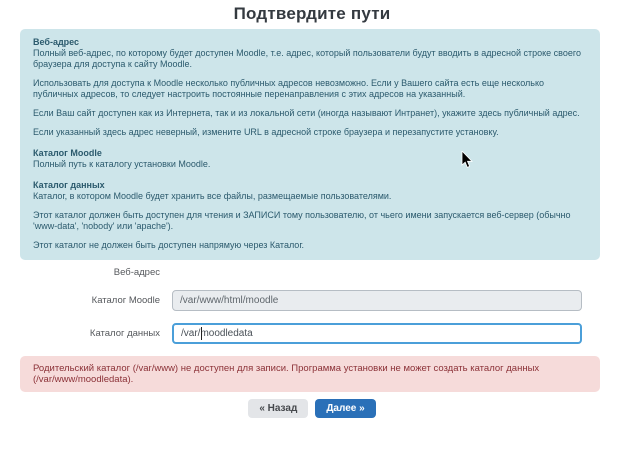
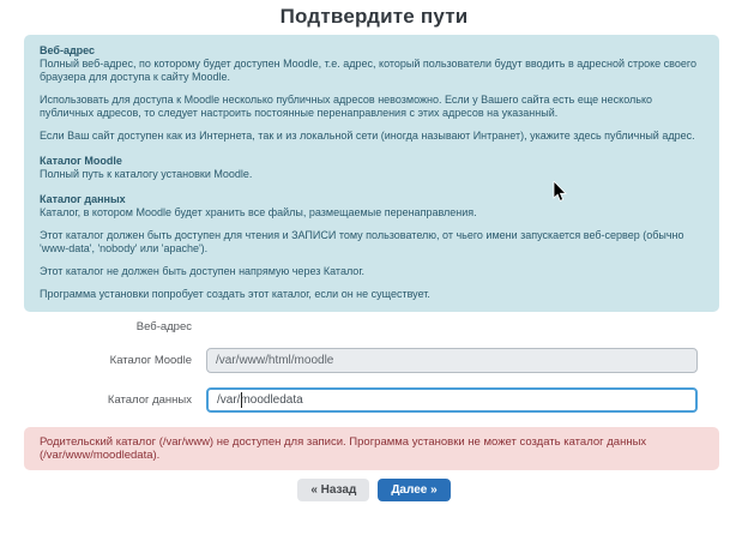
  Подтвердите пути
  Веб-адрес
  Полный веб-адрес, по которому будет доступен Moodle, т.е. адрес, который пользователи будут вводить в адресной строке своего браузера для доступа к сайту Moodle.
  Использовать для доступа к Moodle несколько публичных адресов невозможно. Если у Вашего сайта есть еще несколько публичных адресов, то следует настроить постоянные перенаправления с этих адресов на указанный.
  Если Ваш сайт доступен как из Интернета, так и из локальной сети (иногда называют Интранет), укажите здесь публичный адрес.
- Если указанный здесь адрес неверный, измените URL в адресной строке браузера и перезапустите установку.
  Каталог Moodle
  Полный путь к каталогу установки Moodle.
  Каталог данных
- Каталог, в котором Moodle будет хранить все файлы, размещаемые пользователями.
+ Каталог, в котором Moodle будет хранить все файлы, размещаемые перенаправления.
  Этот каталог должен быть доступен для чтения и ЗАПИСИ тому пользователю, от чьего имени запускается веб-сервер (обычно 'www-data', 'nobody' или 'apache').
  Этот каталог не должен быть доступен напрямую через Каталог.
+ Программа установки попробует создать этот каталог, если он не существует.
  Веб-адрес
  Каталог Moodle
  /var/www/html/moodle
  Каталог данных
  /var/moodledata
  Родительский каталог (/var/www) не доступен для записи. Программа установки не может создать каталог данных (/var/www/moodledata).
  « Назад
  Далее »
